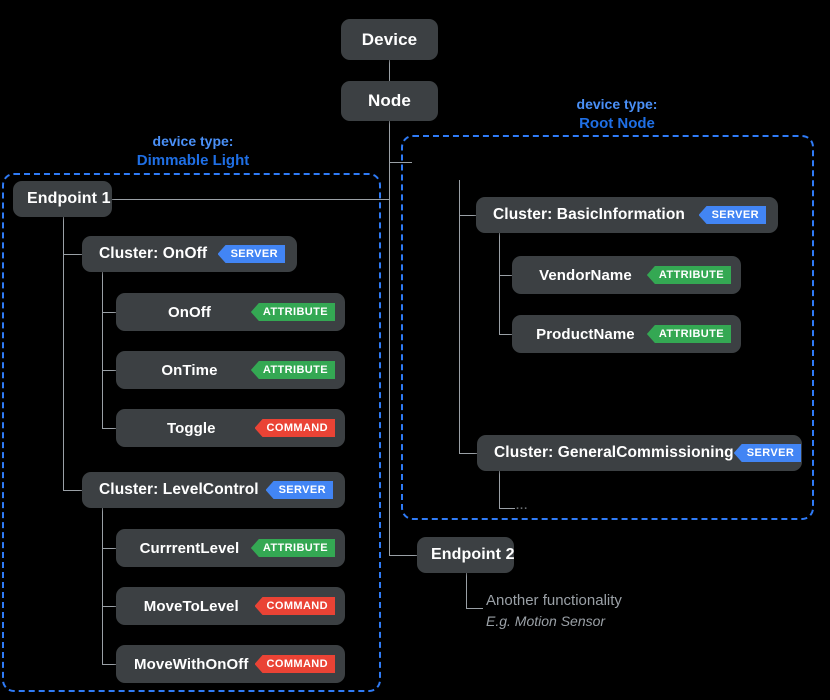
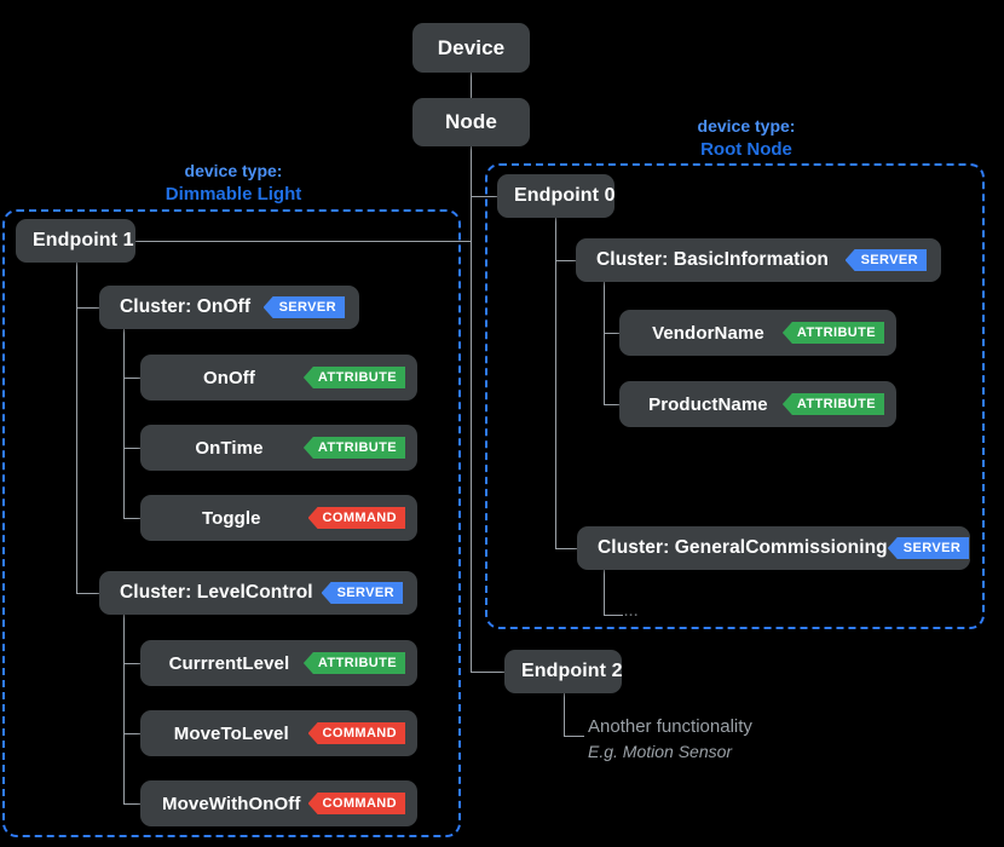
  ...
  device type:
  Dimmable Light
  device type:
  Root Node
  Device
  Node
  Endpoint 1
  Cluster: OnOff
  SERVER
  OnOff
  ATTRIBUTE
  OnTime
  ATTRIBUTE
  Toggle
  COMMAND
  Cluster: LevelControl
  SERVER
  CurrrentLevel
  ATTRIBUTE
  MoveToLevel
  COMMAND
  MoveWithOnOff
  COMMAND
+ Endpoint 0
  Cluster: BasicInformation
  SERVER
  VendorName
  ATTRIBUTE
  ProductName
  ATTRIBUTE
  Cluster: GeneralCommissioning
  SERVER
  Endpoint 2
  Another functionality
  E.g. Motion Sensor
